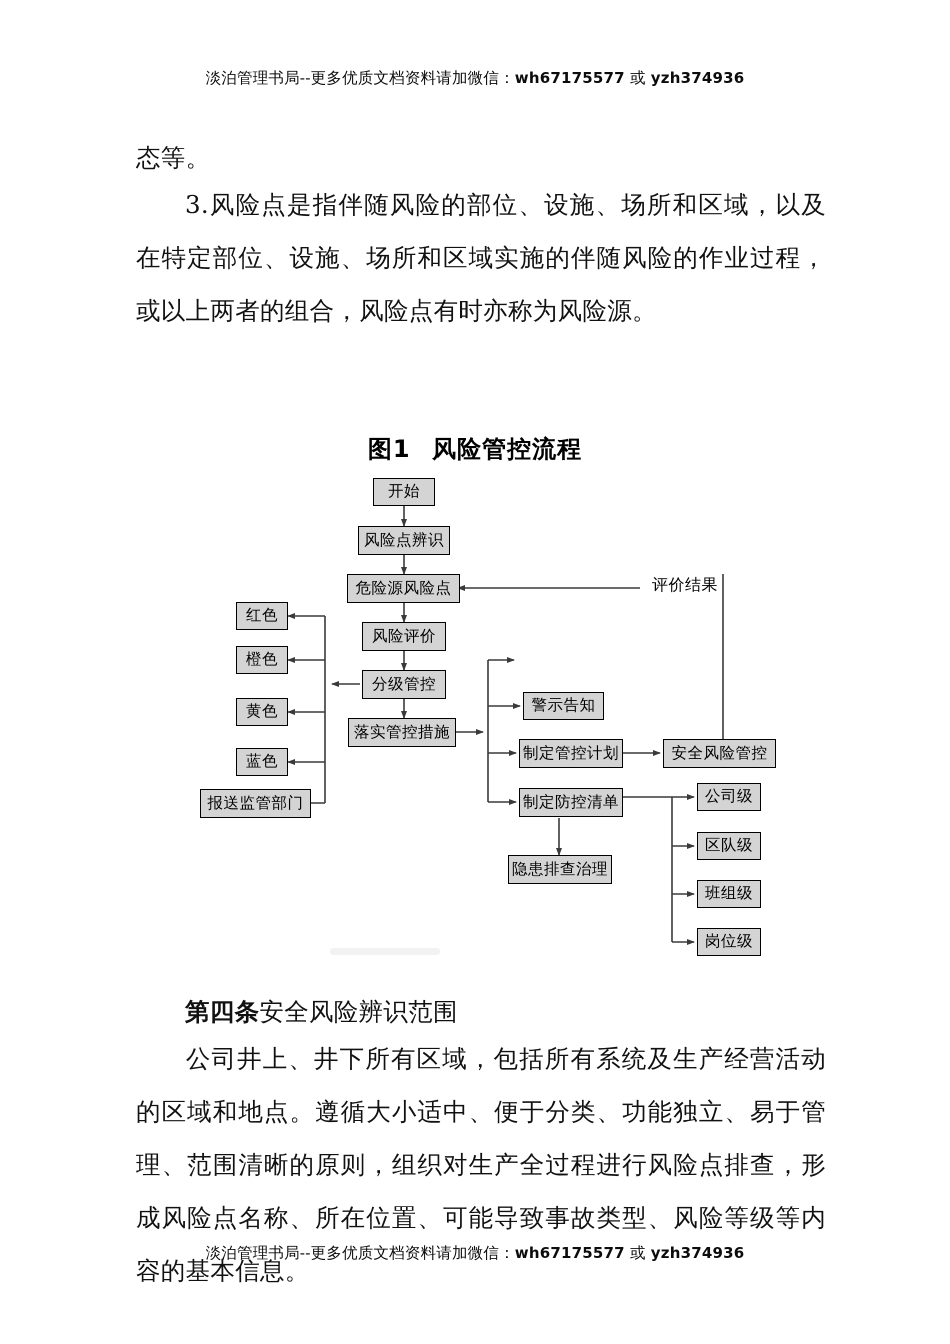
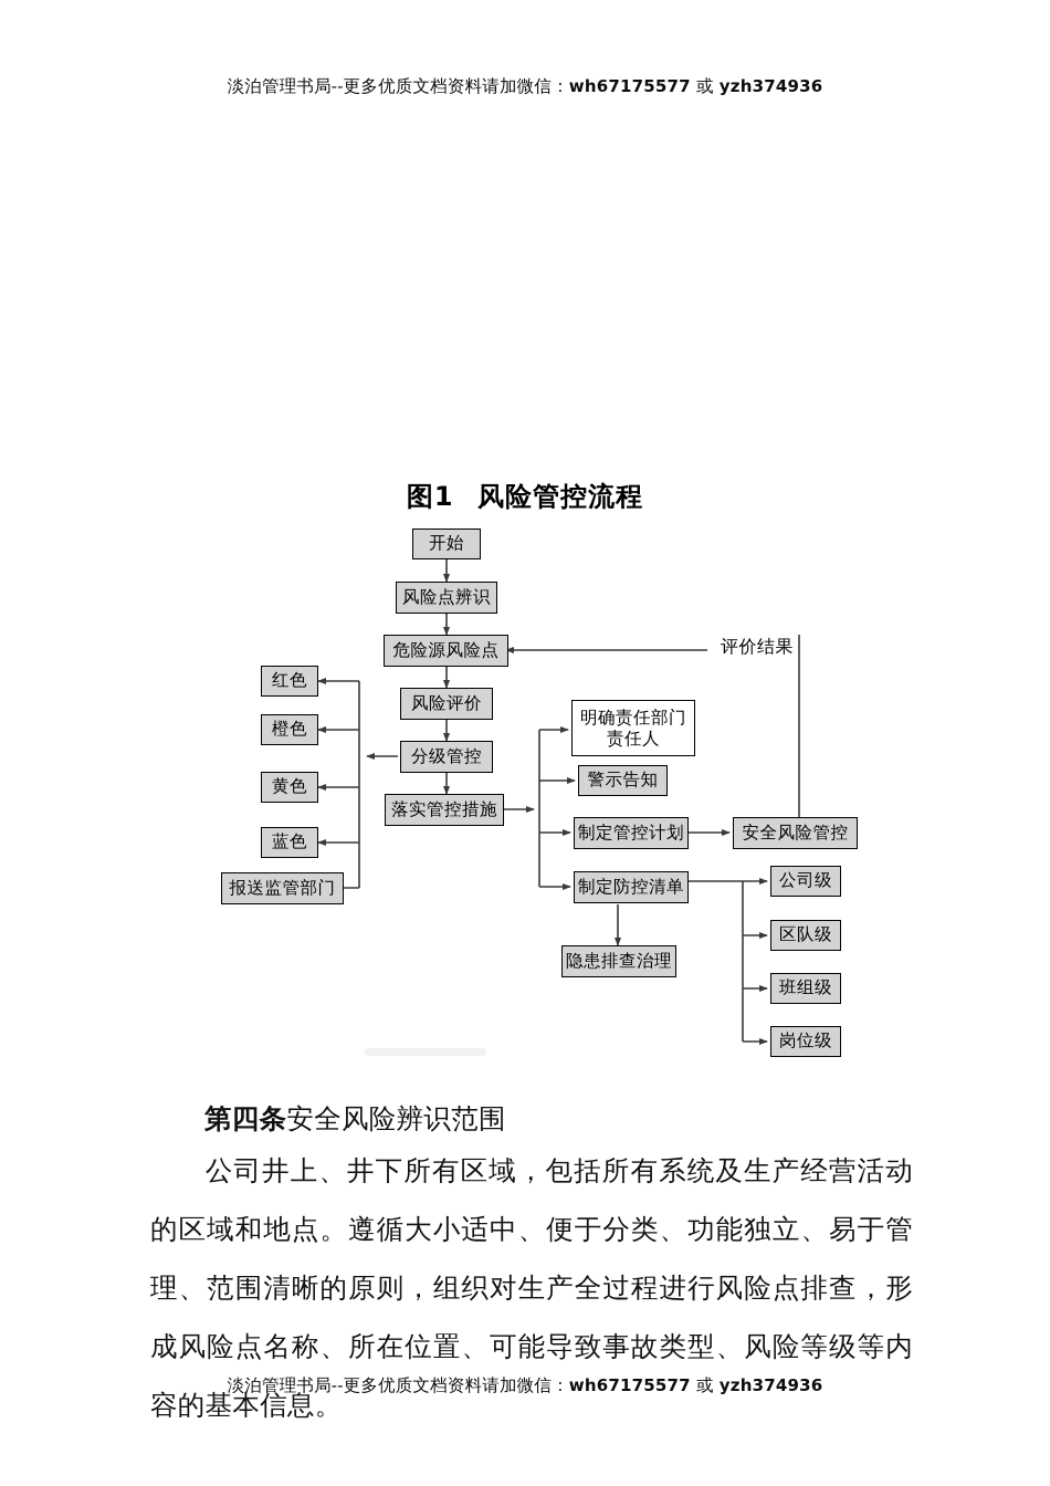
  淡泊管理书局--更多优质文档资料请加微信：wh67175577 或 yzh374936
- 态等。
- 3.风险点是指伴随风险的部位、设施、场所和区域，以及在特定部位、设施、场所和区域实施的伴随风险的作业过程，或以上两者的组合，风险点有时亦称为风险源。
  图1 风险管控流程
  开始
  风险点辨识
  危险源风险点
  评价结果
  风险评价
  分级管控
  落实管控措施
  红色
  橙色
  黄色
  蓝色
  报送监管部门
+ 明确责任部门
+ 责任人
  警示告知
  制定管控计划
  安全风险管控
  制定防控清单
  隐患排查治理
  公司级
  区队级
  班组级
  岗位级
  第四条安全风险辨识范围
  公司井上、井下所有区域，包括所有系统及生产经营活动的区域和地点。遵循大小适中、便于分类、功能独立、易于管理、范围清晰的原则，组织对生产全过程进行风险点排查，形成风险点名称、所在位置、可能导致事故类型、风险等级等内容的基本信息。
  淡泊管理书局--更多优质文档资料请加微信：wh67175577 或 yzh374936
